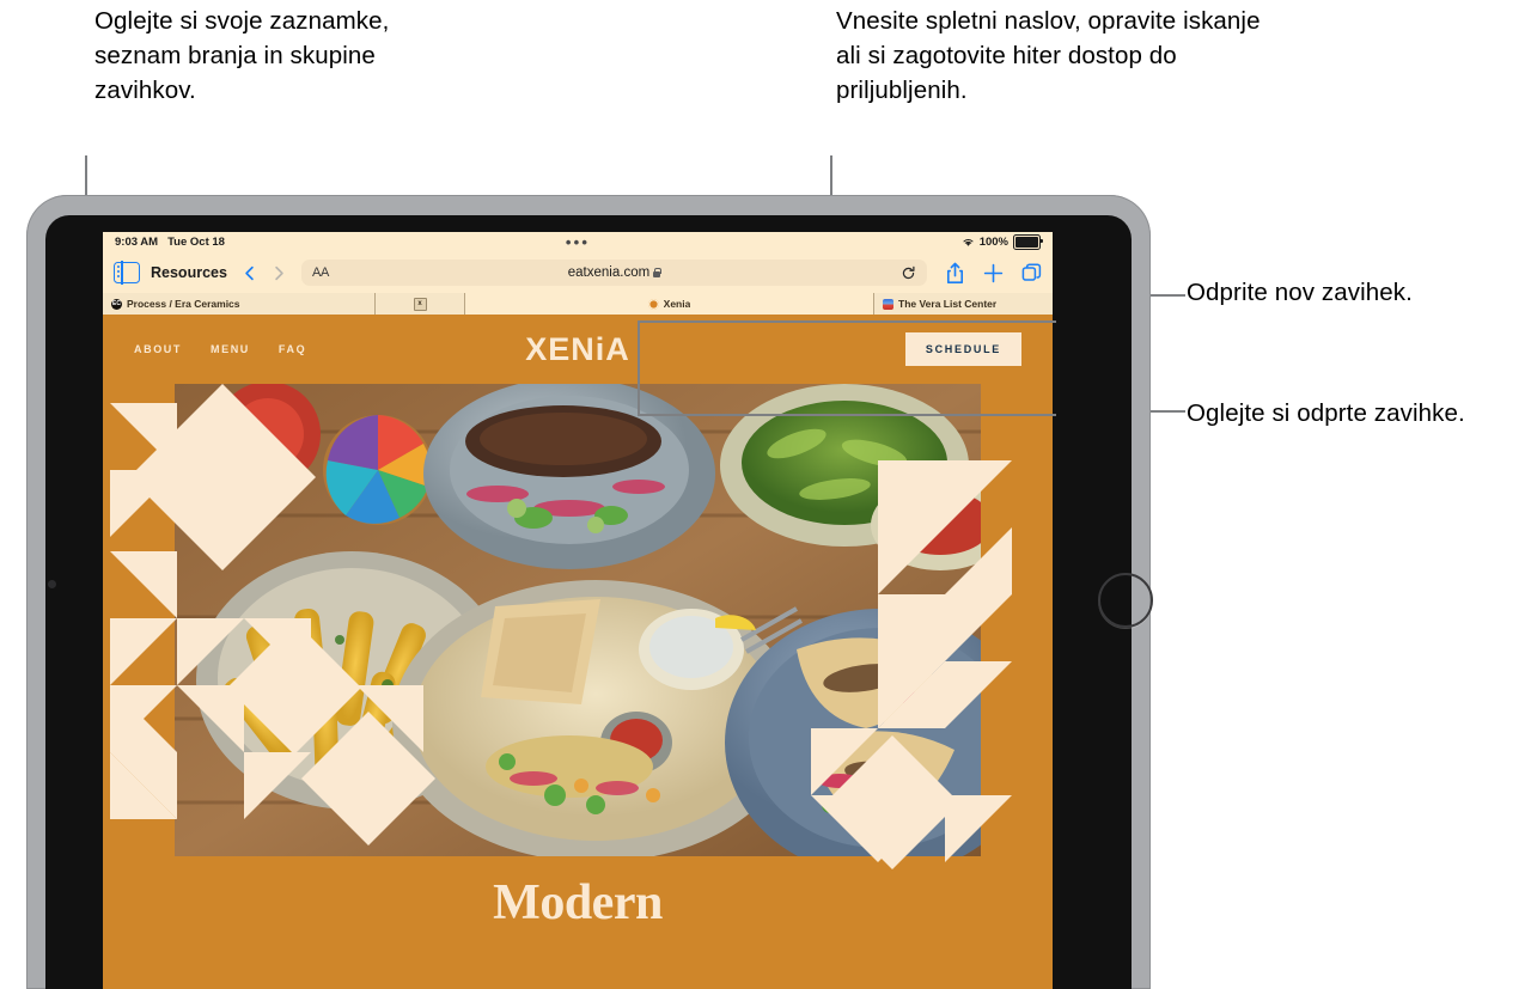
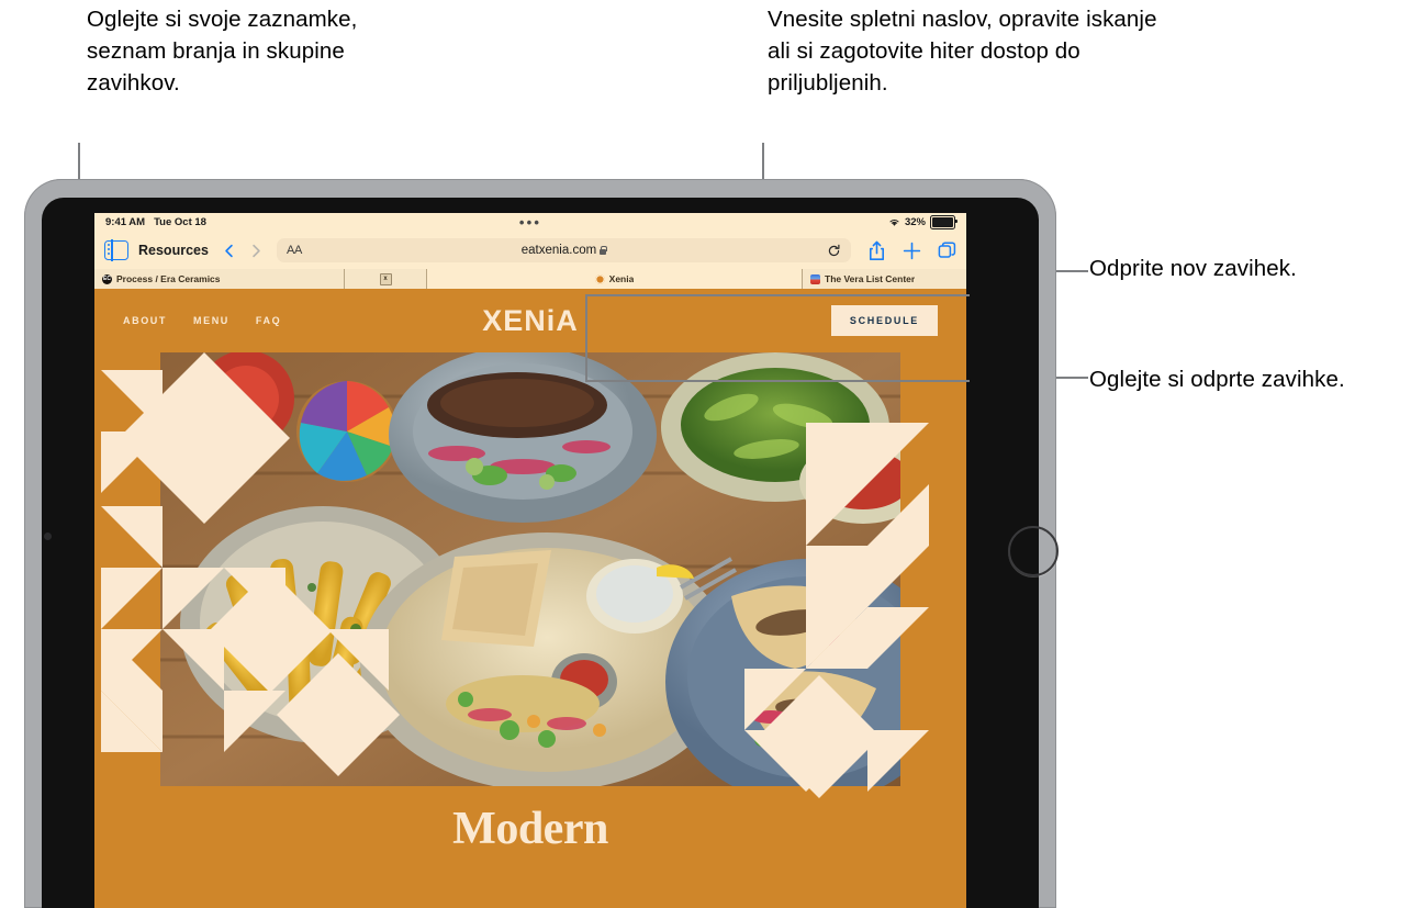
  Oglejte si svoje zaznamke, seznam branja in skupine zavihkov.
  Vnesite spletni naslov, opravite iskanje ali si zagotovite hiter dostop do priljubljenih.
  Odprite nov zavihek.
  Oglejte si odprte zavihke.
- 9:03 AM
+ 9:41 AM
  Tue Oct 18
  •••
- 100%
+ 32%
  Resources
  AA
  eatxenia.com
  Process / Era Ceramics
  Xenia
  The Vera List Center
  ABOUT
  MENU
  FAQ
  XENiA
  SCHEDULE
  Modern
